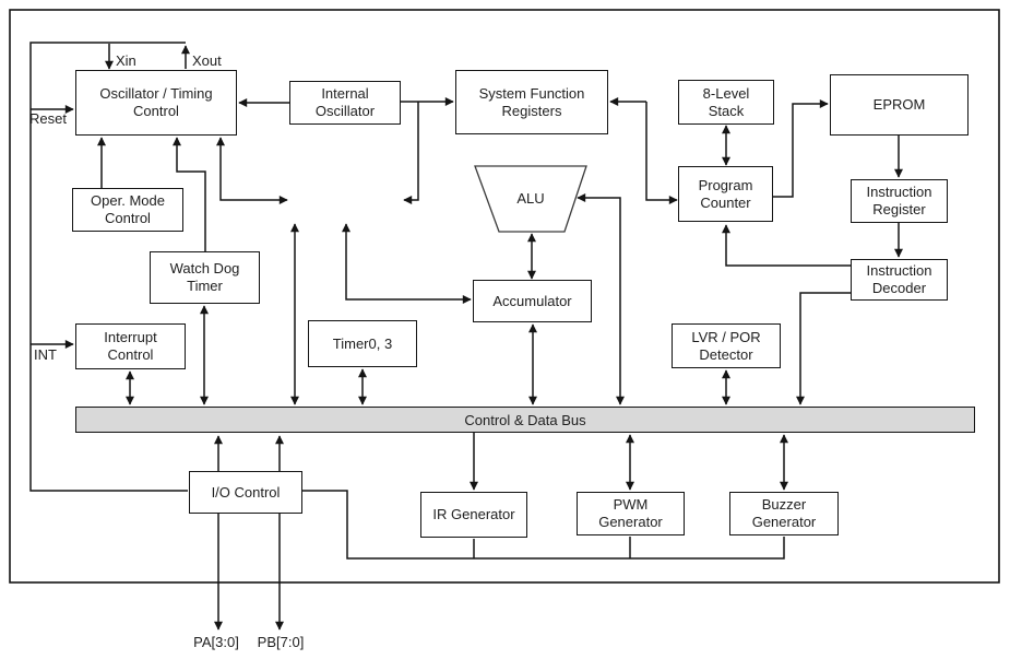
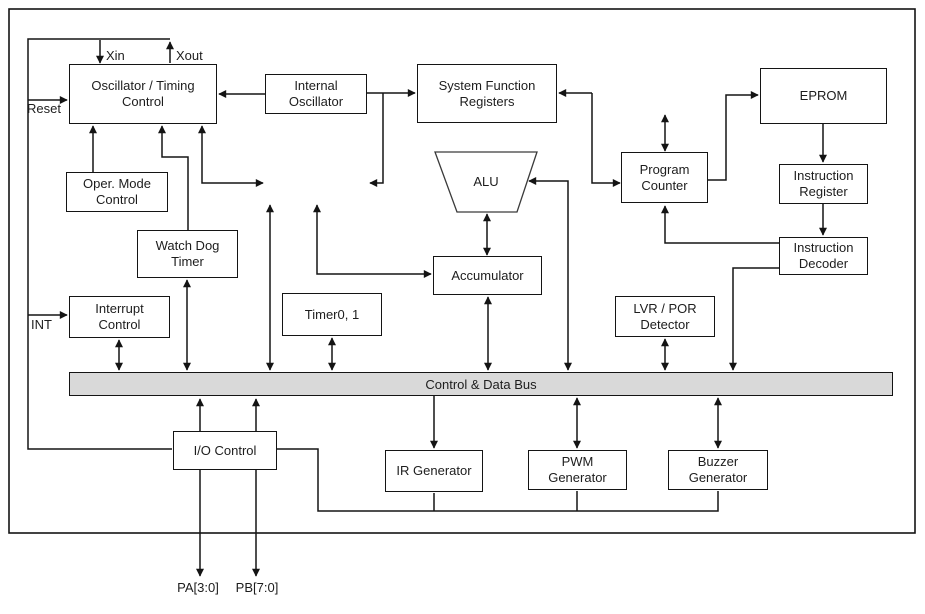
  Oscillator / Timing
  Control
  Internal
  Oscillator
  System Function
  Registers
- 8-Level
- Stack
  EPROM
  Oper. Mode
  Control
  ALU
  Program
  Counter
  Instruction
  Register
  Watch Dog
  Timer
  Accumulator
  Instruction
  Decoder
- Timer0, 3
+ Timer0, 1
  LVR / POR
  Detector
  Interrupt
  Control
  I/O Control
  IR Generator
  PWM
  Generator
  Buzzer
  Generator
  Control & Data Bus
  Xin
  Xout
  Reset
  INT
  PA[3:0]
  PB[7:0]
